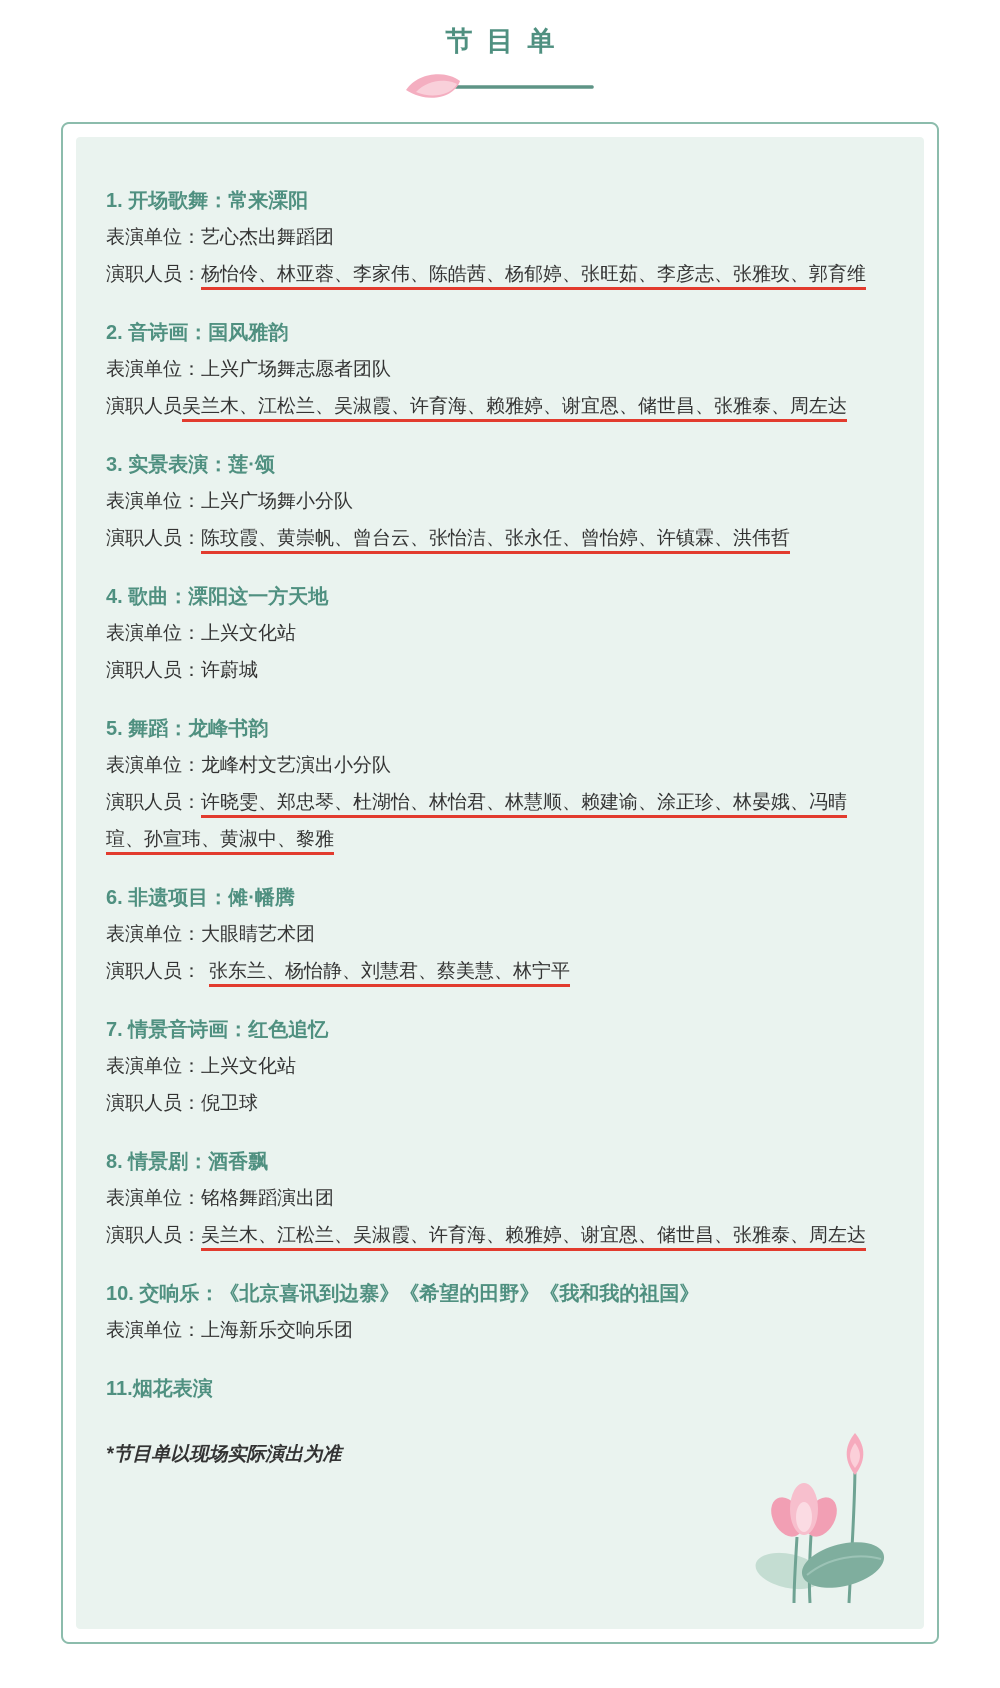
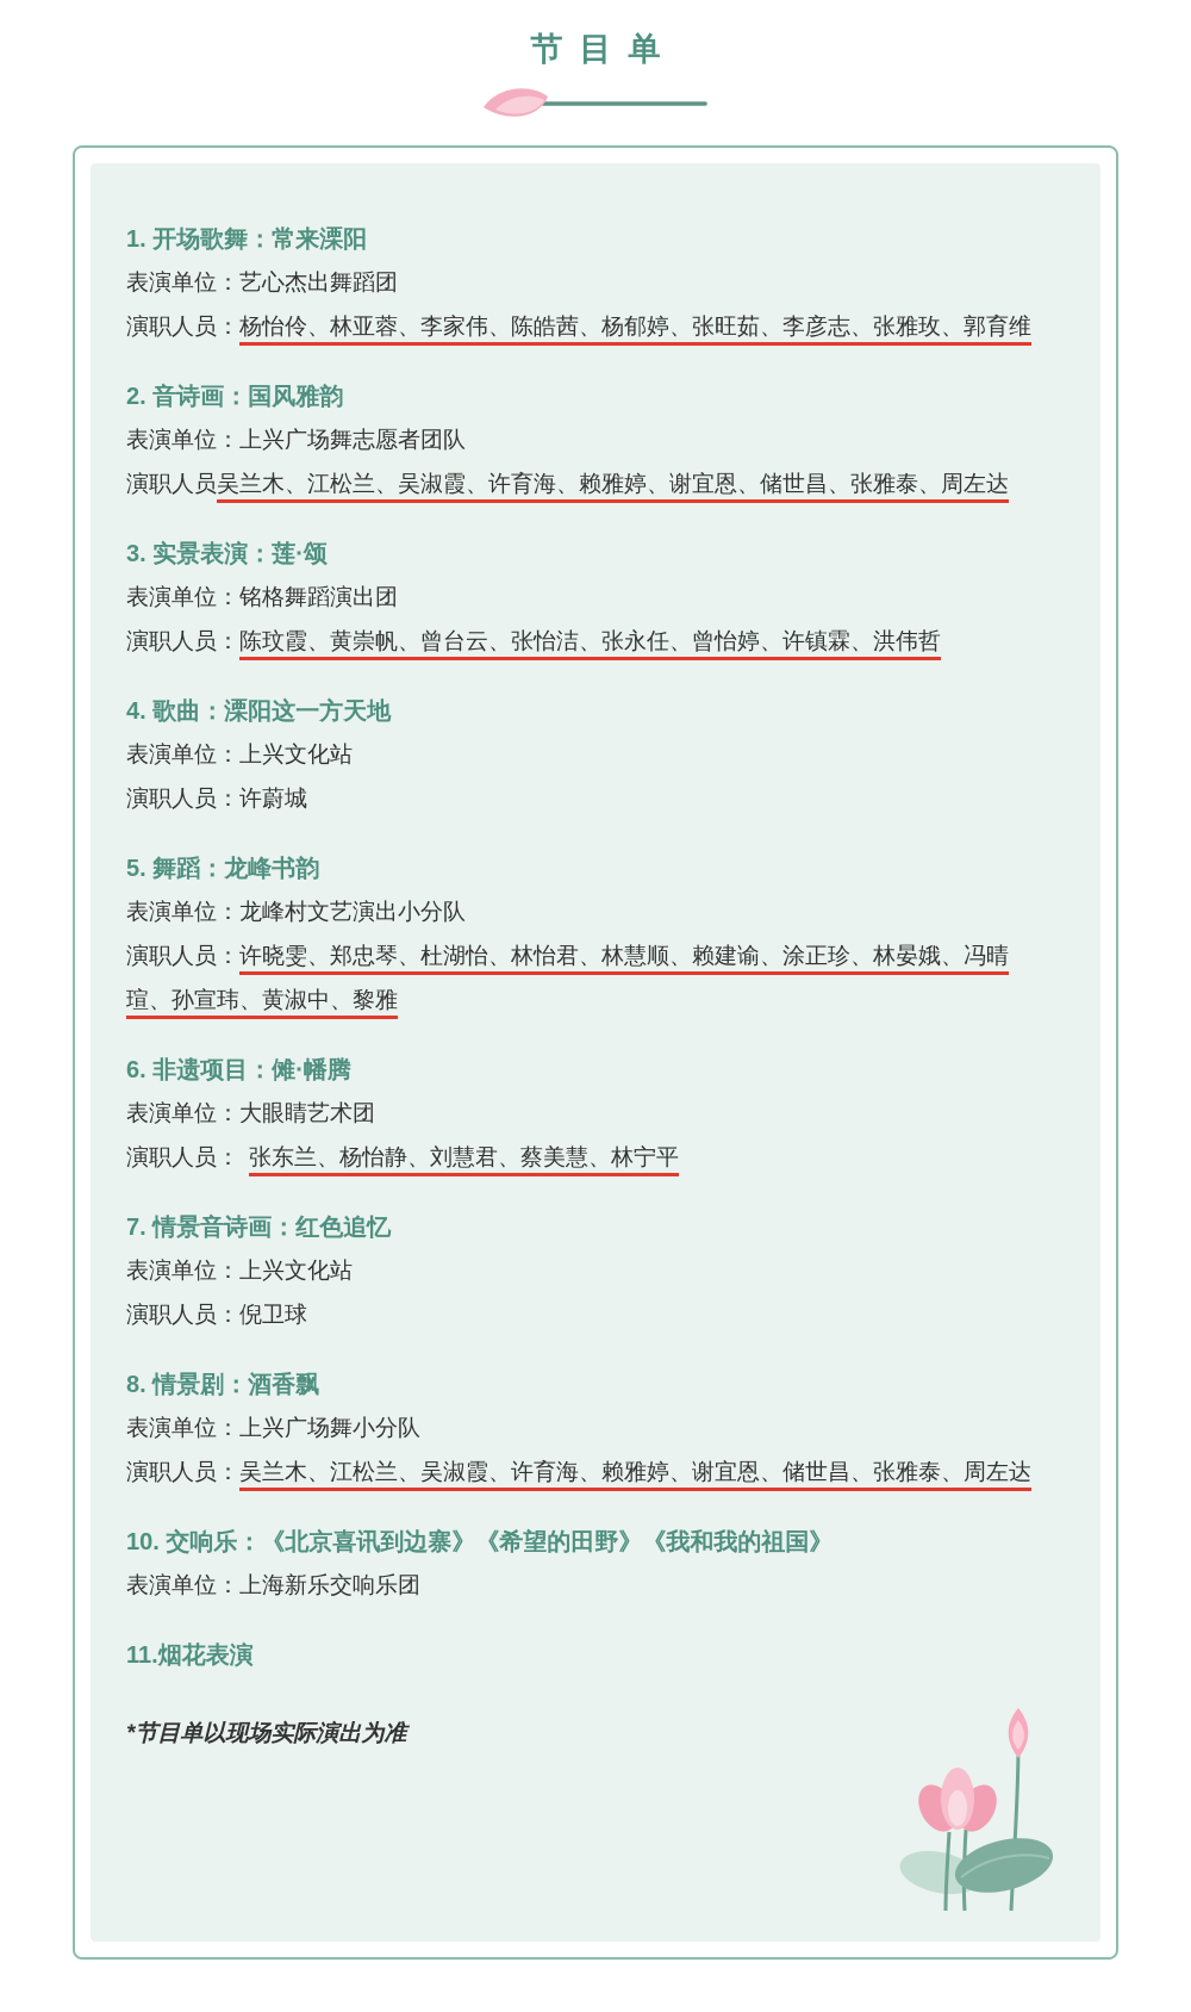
  节目单
  1. 开场歌舞：常来溧阳
  表演单位：艺心杰出舞蹈团
  演职人员：杨怡伶、林亚蓉、李家伟、陈皓茜、杨郁婷、张旺茹、李彦志、张雅玫、郭育维
  2. 音诗画：国风雅韵
  表演单位：上兴广场舞志愿者团队
  演职人员吴兰木、江松兰、吴淑霞、许育海、赖雅婷、谢宜恩、储世昌、张雅泰、周左达
  3. 实景表演：莲·颂
- 表演单位：上兴广场舞小分队
+ 表演单位：铭格舞蹈演出团
  演职人员：陈玟霞、黄崇帆、曾台云、张怡洁、张永任、曾怡婷、许镇霖、洪伟哲
  4. 歌曲：溧阳这一方天地
  表演单位：上兴文化站
  演职人员：许蔚城
  5. 舞蹈：龙峰书韵
  表演单位：龙峰村文艺演出小分队
  演职人员：许晓雯、郑忠琴、杜湖怡、林怡君、林慧顺、赖建谕、涂正珍、林晏娥、冯晴瑄、孙宣玮、黄淑中、黎雅
  6. 非遗项目：傩·幡腾
  表演单位：大眼睛艺术团
  演职人员： 张东兰、杨怡静、刘慧君、蔡美慧、林宁平
  7. 情景音诗画：红色追忆
  表演单位：上兴文化站
  演职人员：倪卫球
  8. 情景剧：酒香飘
- 表演单位：铭格舞蹈演出团
+ 表演单位：上兴广场舞小分队
  演职人员：吴兰木、江松兰、吴淑霞、许育海、赖雅婷、谢宜恩、储世昌、张雅泰、周左达
  10. 交响乐：《北京喜讯到边寨》《希望的田野》《我和我的祖国》
  表演单位：上海新乐交响乐团
  11.烟花表演
  *节目单以现场实际演出为准
